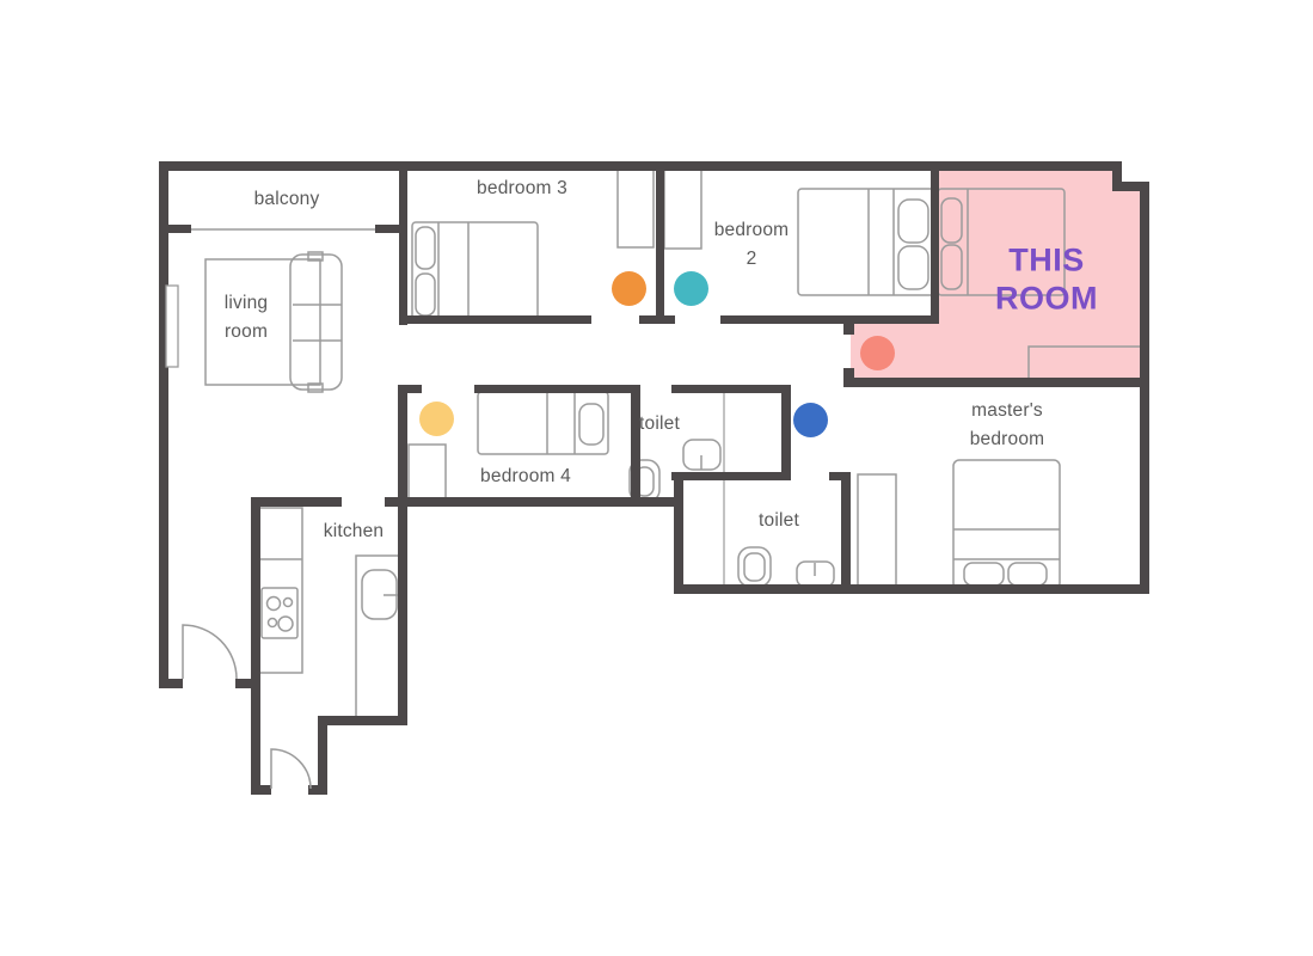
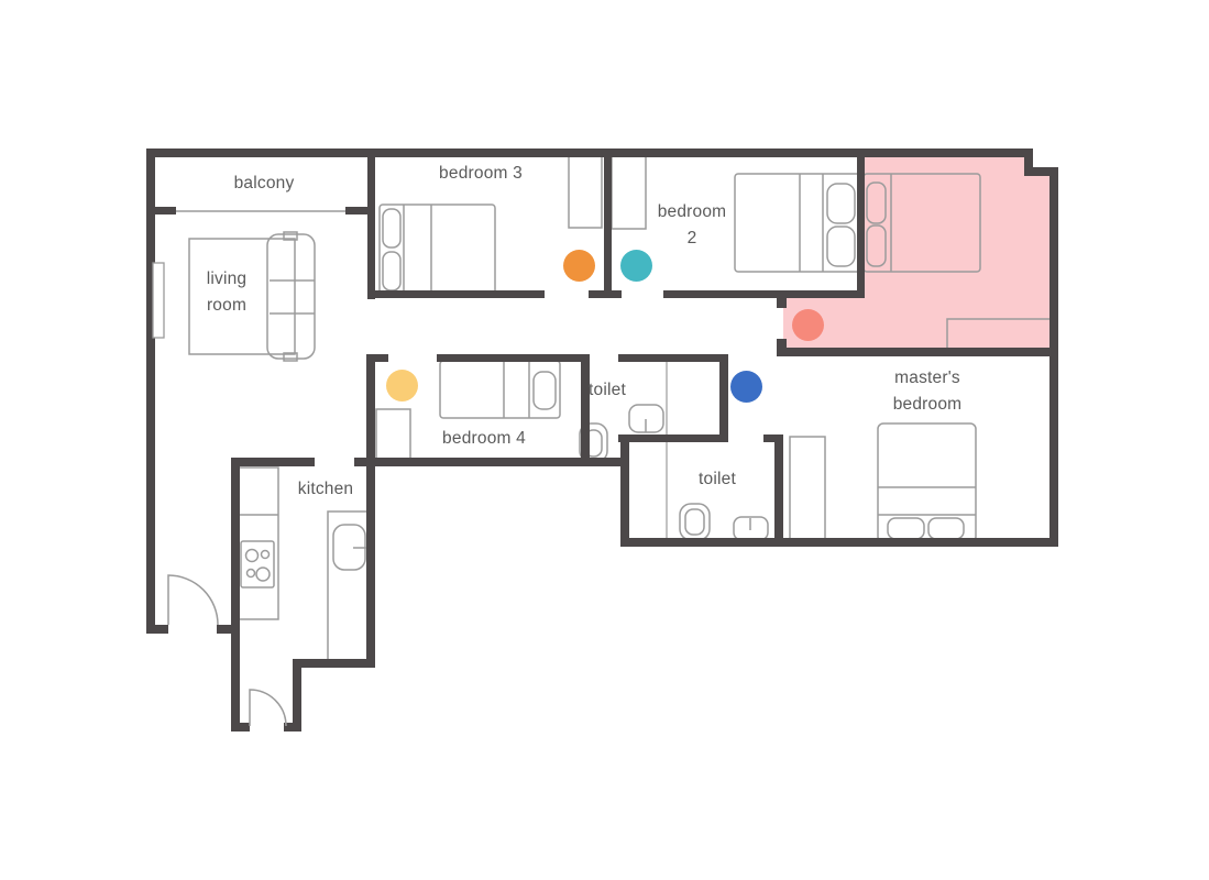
  balcony
  living
  room
  bedroom 3
  bedroom
  2
  bedroom 4
  toilet
  toilet
  kitchen
  master's
  bedroom
- THIS
- ROOM
